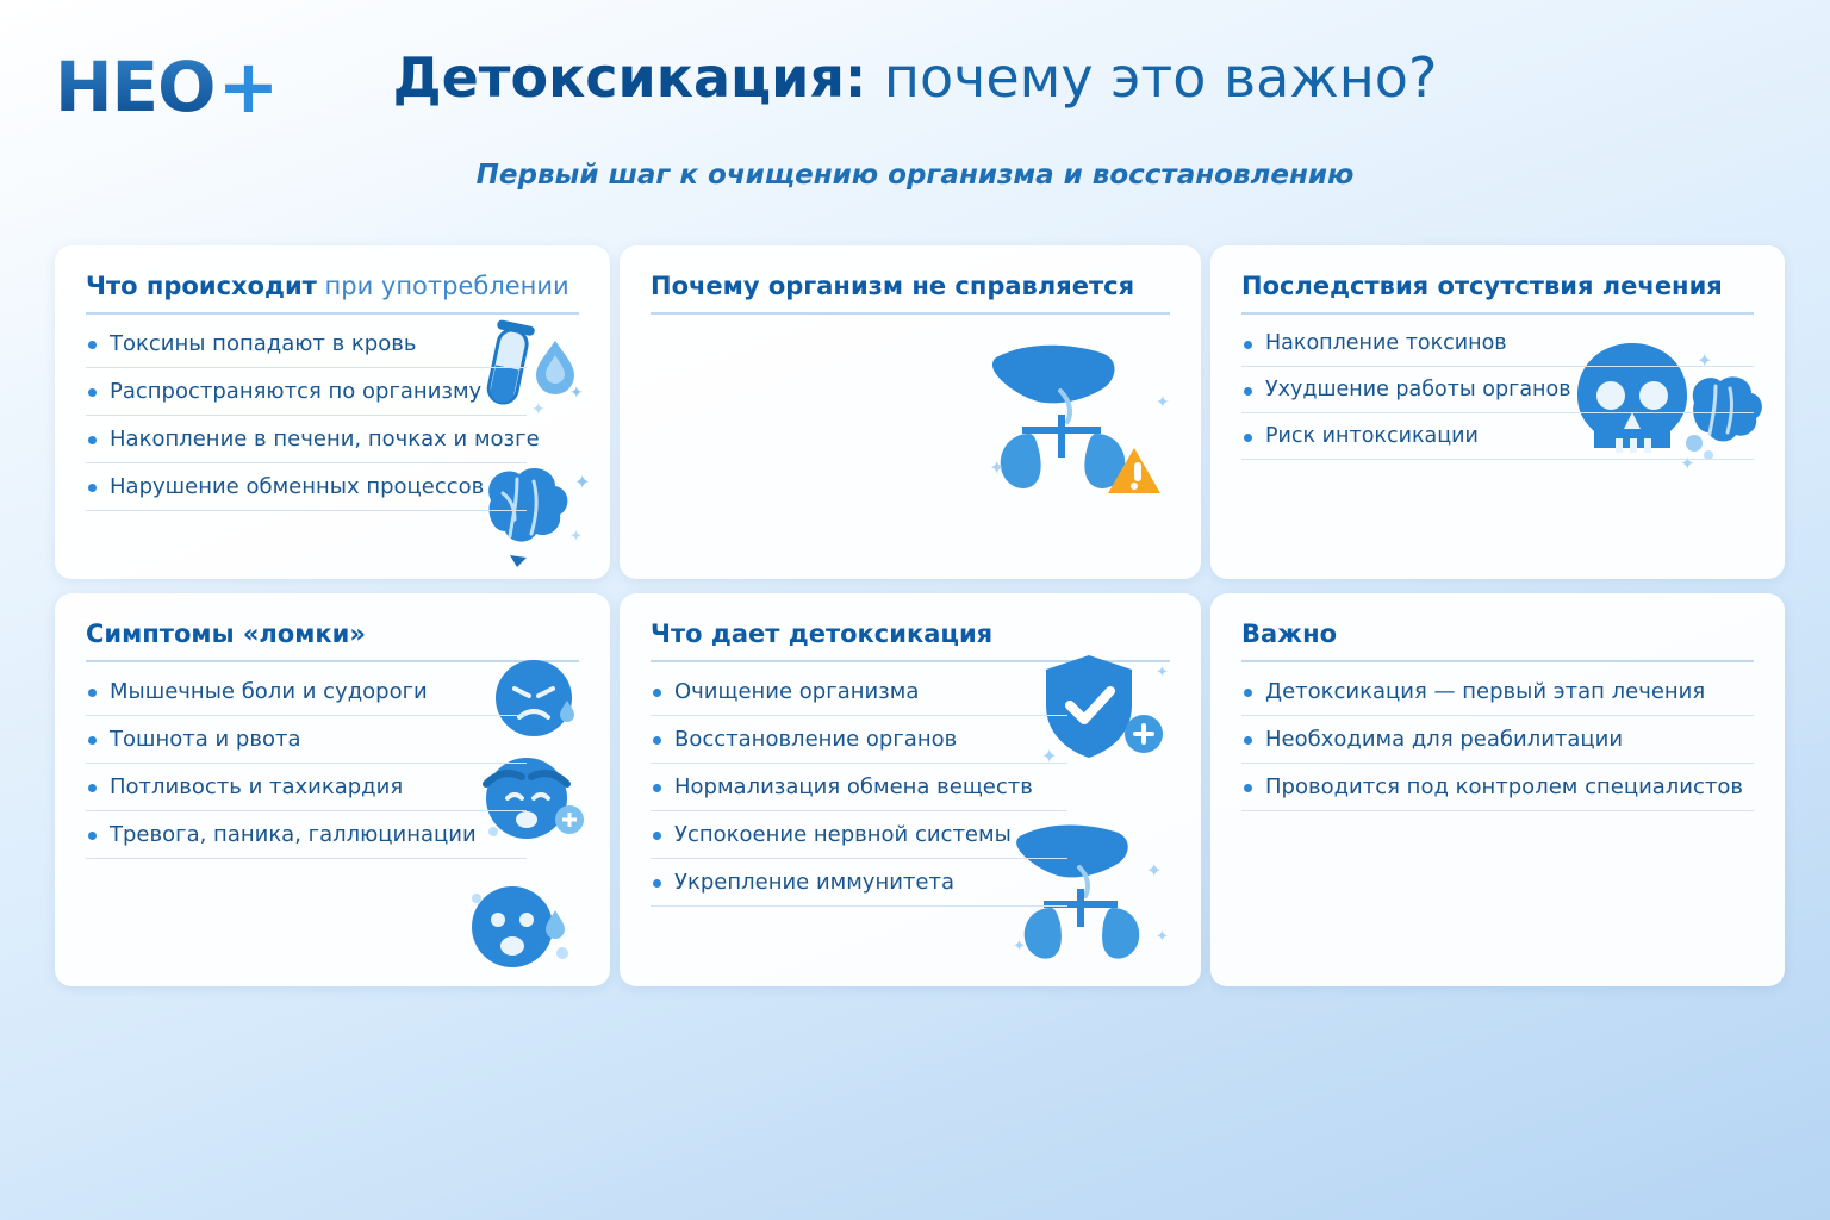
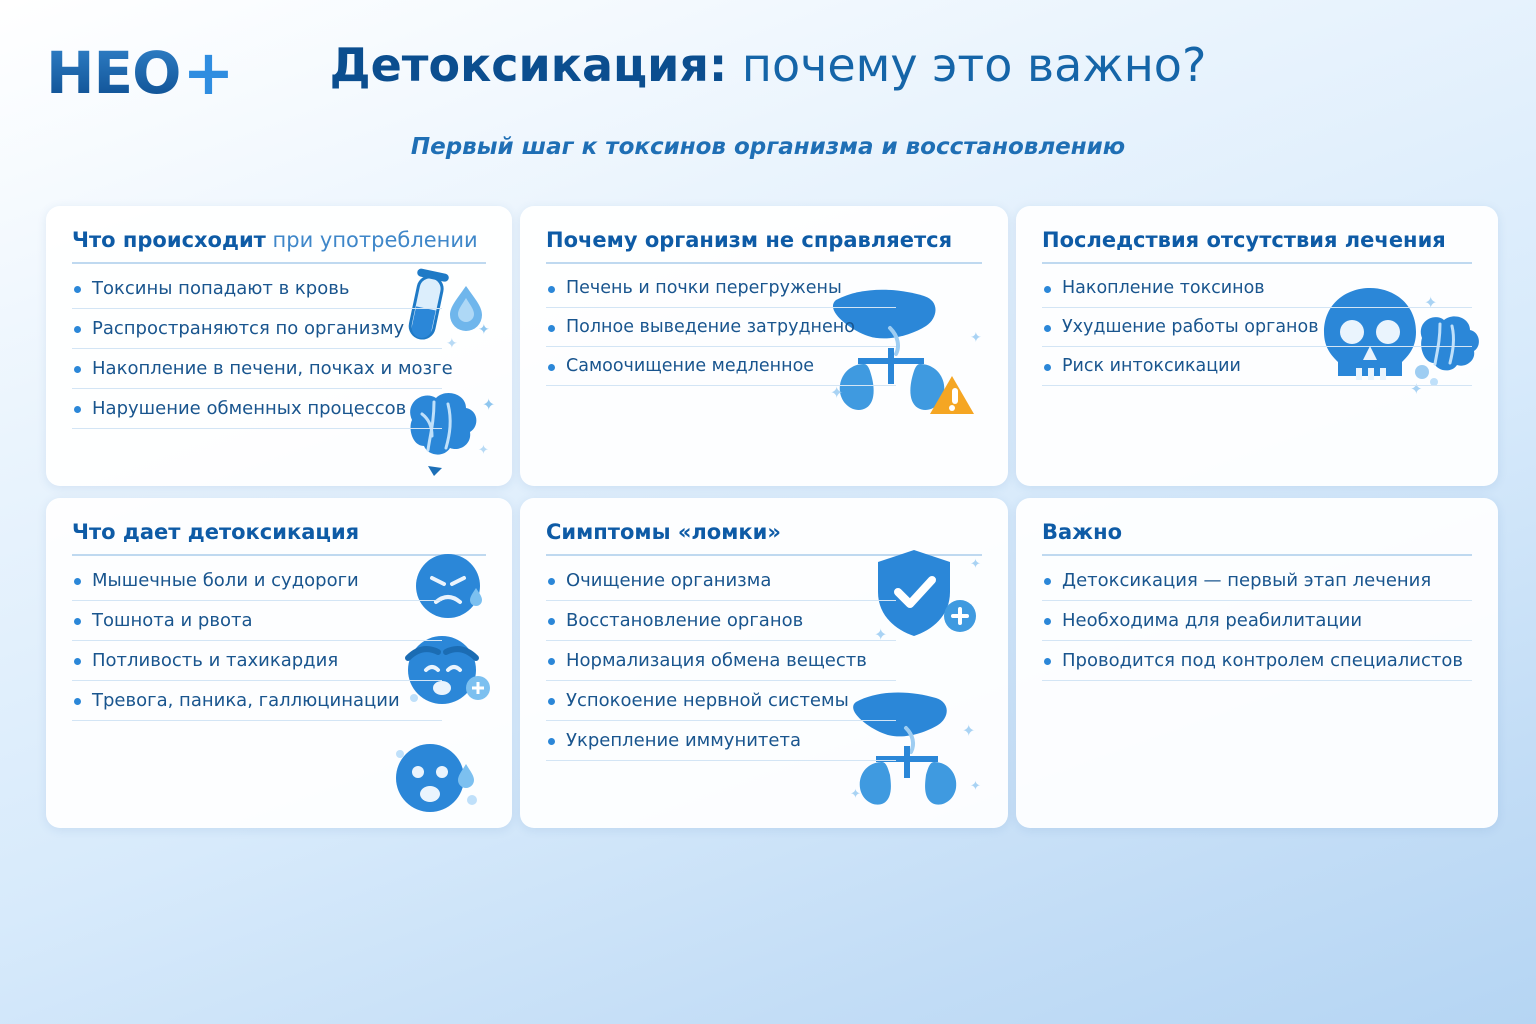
  HEO
  +
  Детоксикация: почему это важно?
- Первый шаг к очищению организма и восстановлению
+ Первый шаг к токсинов организма и восстановлению
  Что происходит при употреблении
  Токсины попадают в кровь
  Распространяются по организму
  Накопление в печени, почках и мозге
  Нарушение обменных процессов
  ✦
  ✦
  ✦
  ✦
  Почему организм не справляется
+ Печень и почки перегружены
+ Полное выведение затруднено
+ Самоочищение медленное
  ✦
  ✦
  Последствия отсутствия лечения
  Накопление токсинов
  Ухудшение работы органов
  Риск интоксикации
  ✦
- Симптомы «ломки»
+ Что дает детоксикация
  Мышечные боли и судороги
  Тошнота и рвота
  Потливость и тахикардия
  Тревога, паника, галлюцинации
- Что дает детоксикация
+ Симптомы «ломки»
  Очищение организма
  Восстановление органов
  Нормализация обмена веществ
  Успокоение нервной системы
  Укрепление иммунитета
  ✦
  ✦
  ✦
  ✦
  Важно
  Детоксикация — первый этап лечения
  Необходима для реабилитации
  Проводится под контролем специалистов
